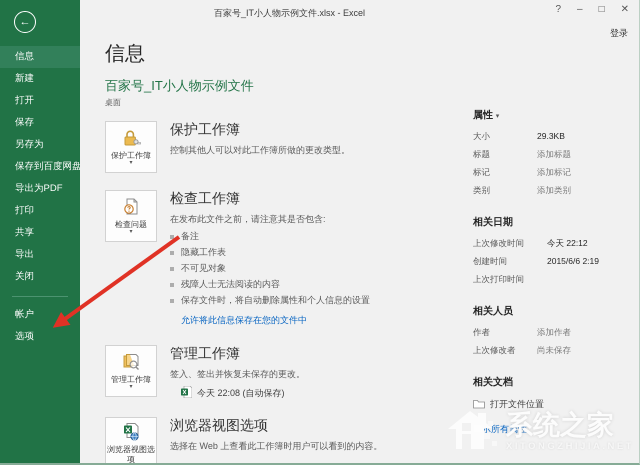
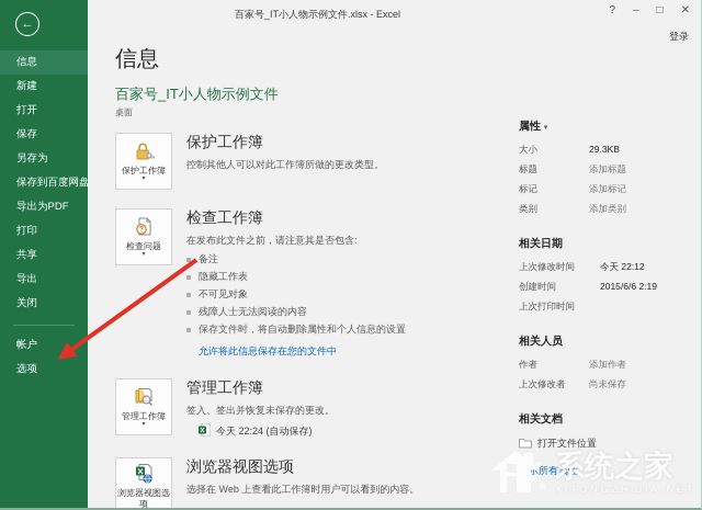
  百家号_IT小人物示例文件.xlsx - Excel
  ?
  –
  □
  ✕
  登录
  ←
  信息
  新建
  打开
  保存
  另存为
  保存到百度网盘
  导出为PDF
  打印
  共享
  导出
  关闭
  帐户
  选项
  信息
  百家号_IT小人物示例文件
  桌面
  保护工作簿
  保护工作簿
  控制其他人可以对此工作簿所做的更改类型。
  检查问题
  检查工作簿
  在发布此文件之前，请注意其是否包含:
  备注
  隐藏工作表
  不可见对象
  残障人士无法阅读的内容
  保存文件时，将自动删除属性和个人信息的设置
  允许将此信息保存在您的文件中
  管理工作簿
  管理工作簿
  签入、签出并恢复未保存的更改。
- 今天 22:08 (自动保存)
+ 今天 22:24 (自动保存)
  浏览器视图选项
  浏览器视图选项
  选择在 Web 上查看此工作簿时用户可以看到的内容。
  大小
  29.3KB
  标题
  添加标题
  标记
  添加标记
  类别
  添加类别
  相关日期
  上次修改时间
  今天 22:12
  创建时间
  2015/6/6 2:19
  上次打印时间
  相关人员
  作者
  添加作者
  上次修改者
  尚未保存
  相关文档
  打开文件位置
  示所有属性
  系统之家
